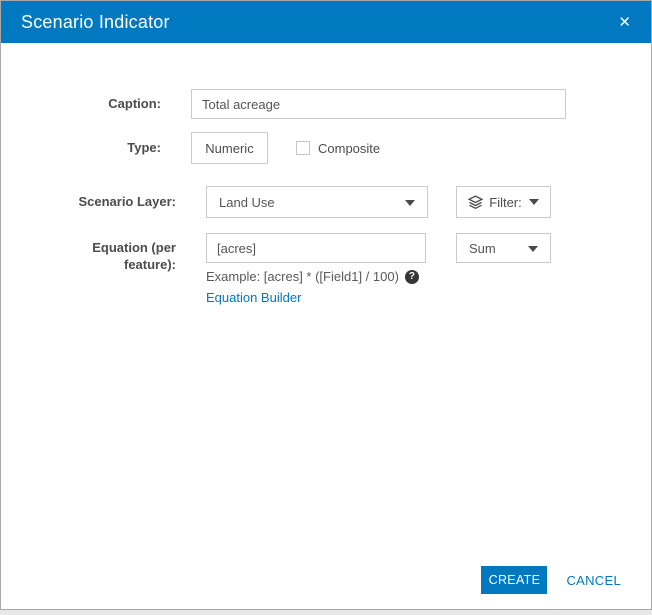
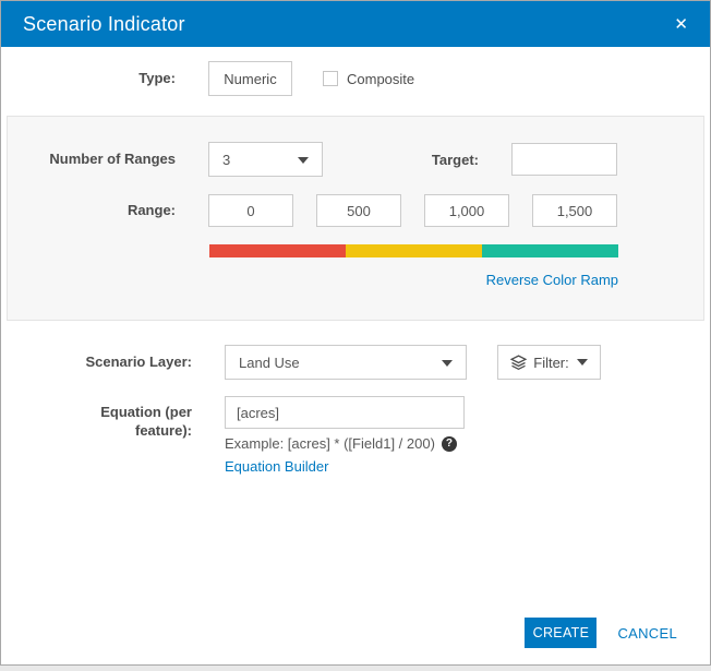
  Scenario Indicator
  ✕
- Caption:
- Total acreage
  Type:
  Numeric
  Composite
+ Number of Ranges
+ 3
+ Target:
+ Range:
+ 0
+ 500
+ 1,000
+ 1,500
+ Reverse Color Ramp
  Scenario Layer:
  Land Use
  Filter:
  Equation (per
  feature):
  [acres]
- Example: [acres] * ([Field1] / 100)
+ Example: [acres] * ([Field1] / 200)
  ?
  Equation Builder
- Sum
  CREATE
  CANCEL
